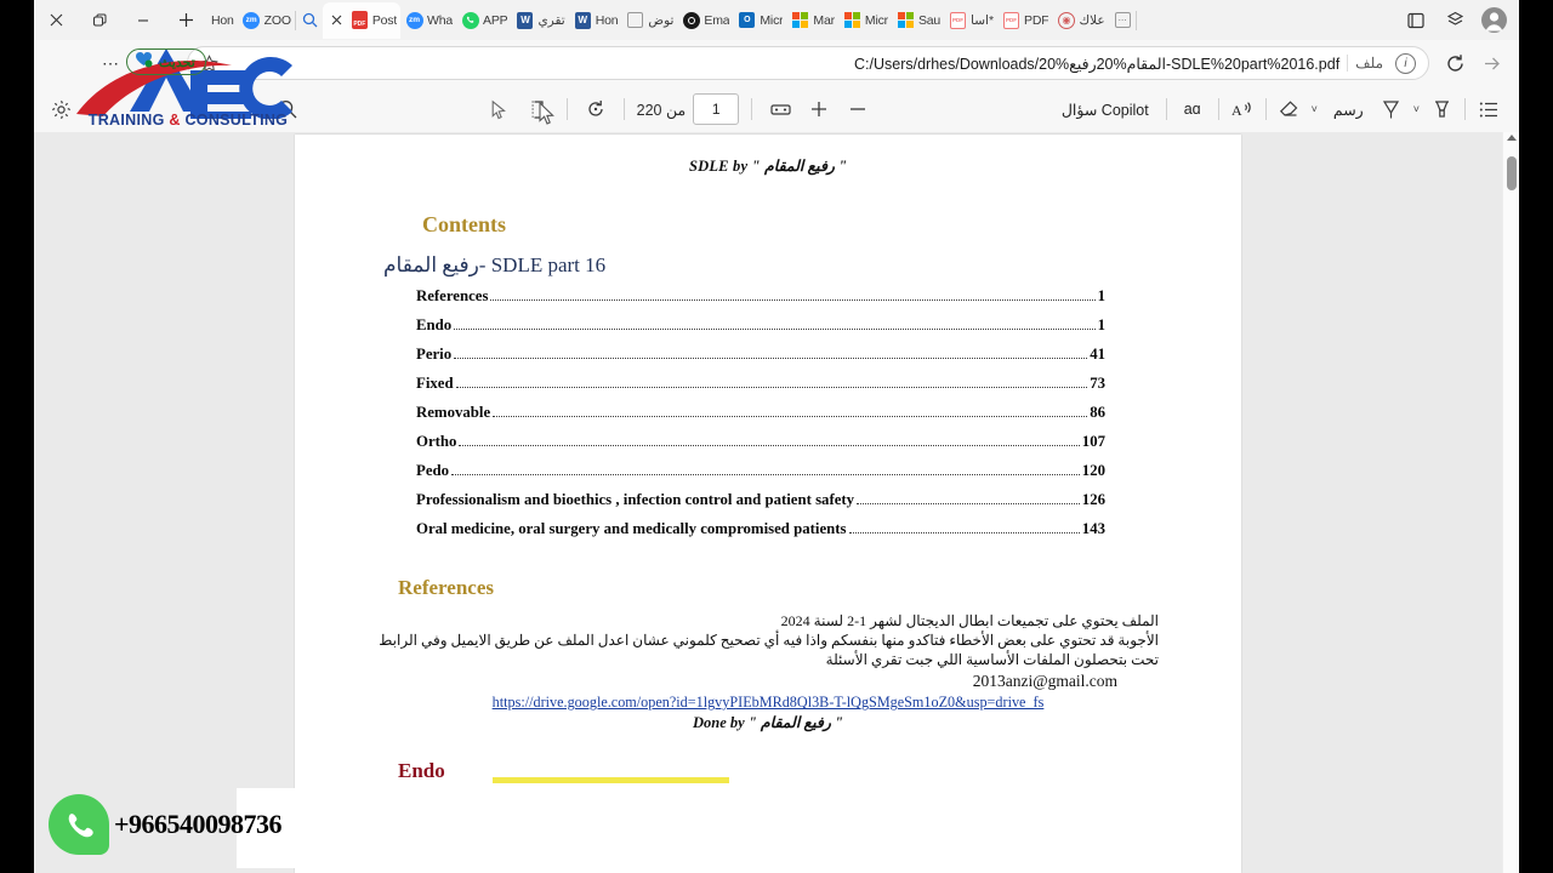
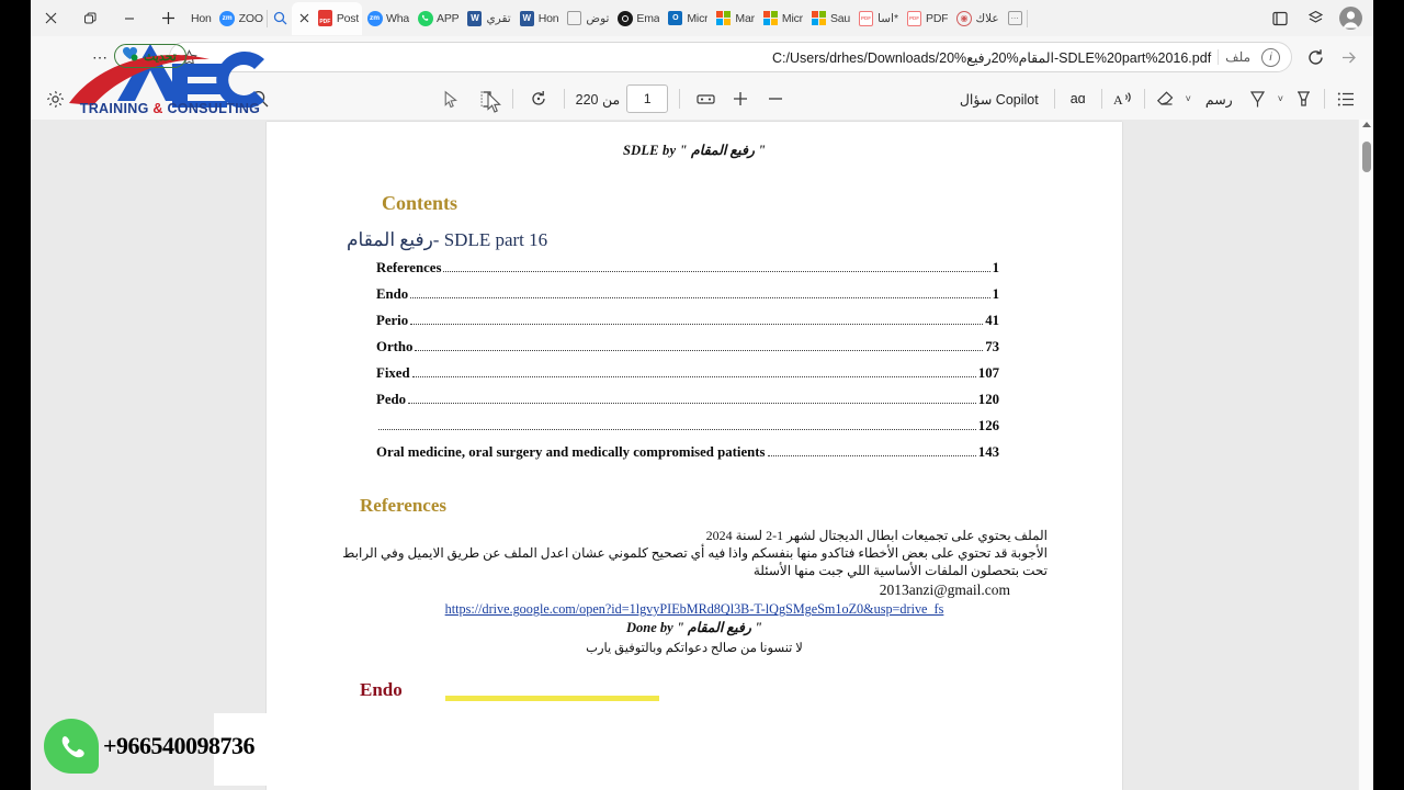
  Hon
  ZOO
  Post
  Wha
  APP
  W
  تقري
  W
  Hon
  توض
  Ema
  Micr
  Mar
  Micr
  Sau
  اسا*
  PDF
  ◉
  علاك
  C:/Users/drhes/Downloads/20%المقام%20رفيع-SDLE%20part%2016.pdf
  ملف
  i
  من 220
  1
  سؤال Copilot
  aɑ
  A
  ˅
  رسم
  ˅
  SDLE by " رفيع المقام "
  Contents
  SDLE part 16 -رفيع المقام
  References
  1
  Endo
  1
  Perio
  41
- Fixed
+ Ortho
  73
- Removable
- 86
- Ortho
+ Fixed
  107
  Pedo
  120
- Professionalism and bioethics , infection control and patient safety
  126
  Oral medicine, oral surgery and medically compromised patients
  143
  References
  الملف يحتوي على تجميعات ابطال الديجتال لشهر 1-2 لسنة 2024
  الأجوبة قد تحتوي على بعض الأخطاء فتاكدو منها بنفسكم واذا فيه أي تصحيح كلموني عشان اعدل الملف عن طريق الايميل وفي الرابط
- تحت بتحصلون الملفات الأساسية اللي جبت تقري الأسئلة
+ تحت بتحصلون الملفات الأساسية اللي جبت منها الأسئلة
  2013anzi@gmail.com
  https://drive.google.com/open?id=1lgvyPIEbMRd8Ql3B-T-lQgSMgeSm1oZ0&usp=drive_fs
  Done by " رفيع المقام "
+ لا تنسونا من صالح دعواتكم وبالتوفيق يارب
  Endo
  TRAINING & CONSULTING
  ⋯
  تحديث
  +966540098736
